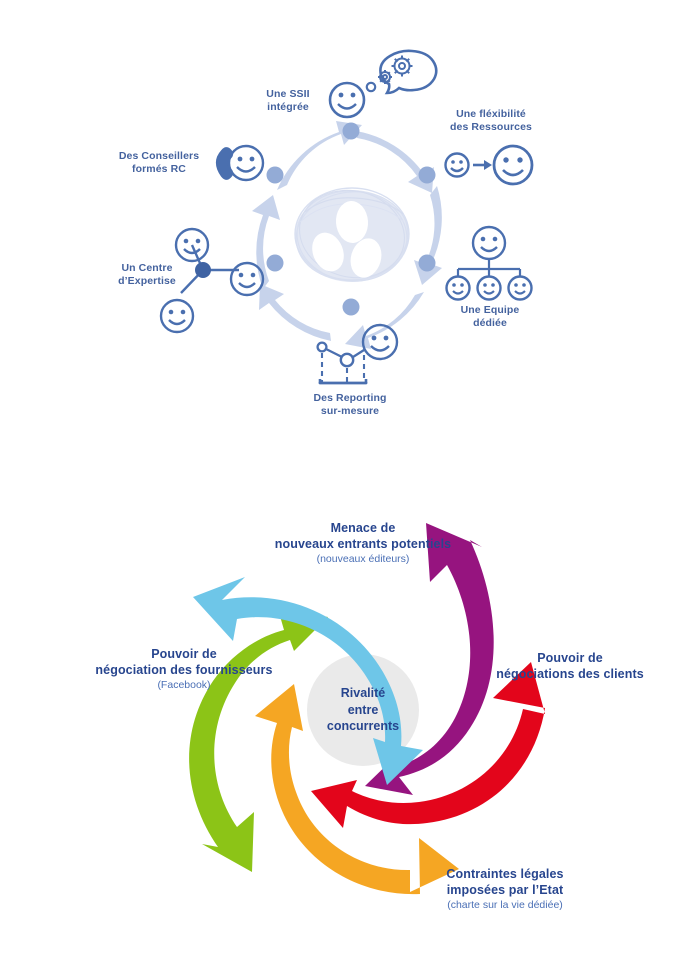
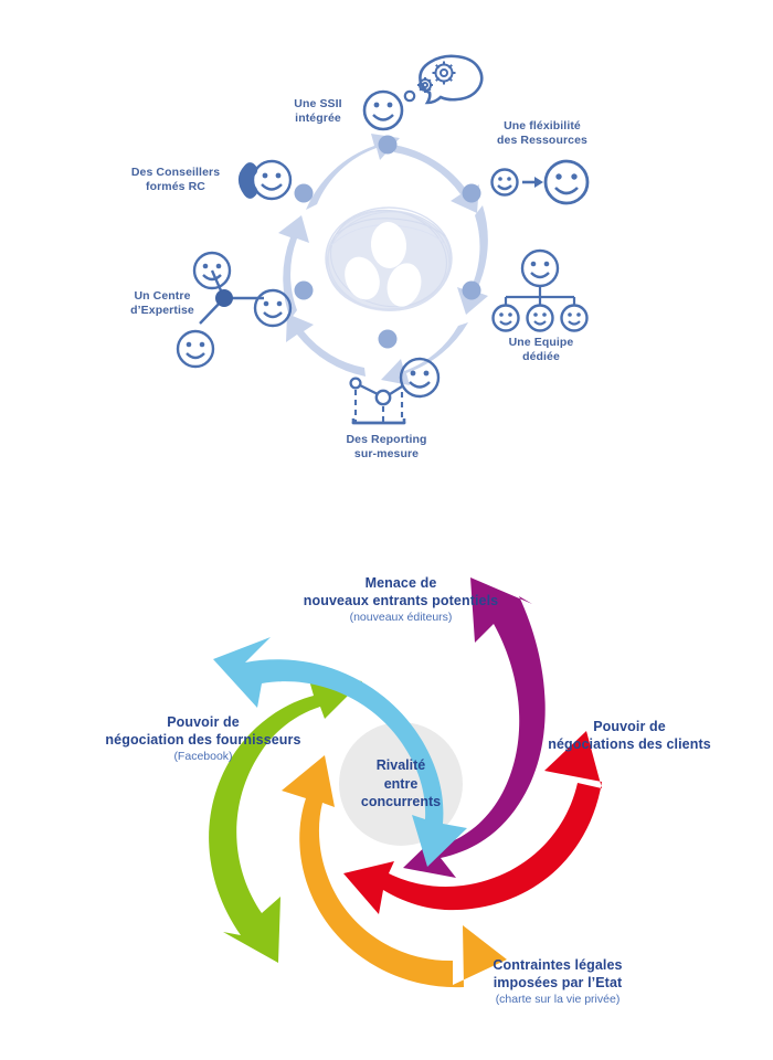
  Une SSII
  intégrée
  Une fléxibilité
  des Ressources
  Une Equipe
  dédiée
  Des Reporting
  sur-mesure
  Un Centre
  d’Expertise
  Des Conseillers
  formés RC
  Rivalité
  entre
  concurrents
  Menace de
  nouveaux entrants potentiels
  (nouveaux éditeurs)
  Pouvoir de
  négociations des clients
  Contraintes légales
  imposées par l’Etat
- (charte sur la vie dédiée)
+ (charte sur la vie privée)
  Pouvoir de
  négociation des fournisseurs
  (Facebook)
